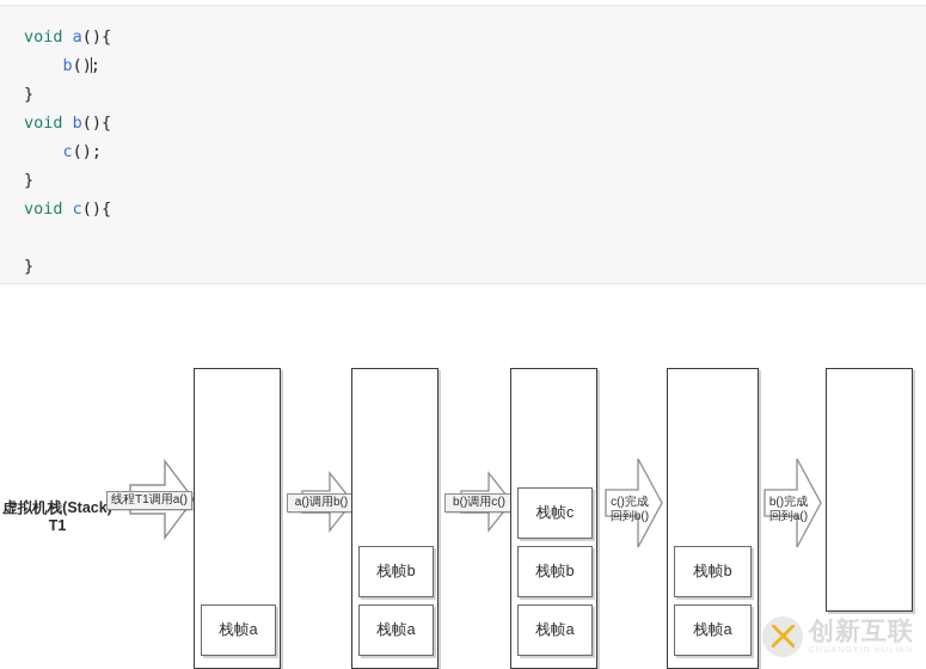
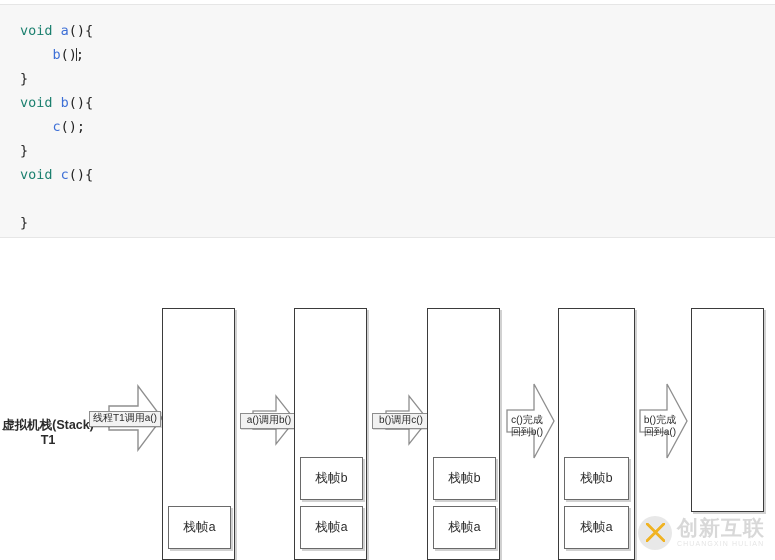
  void a(){ b(); } void b(){ c(); } void c(){ }
  虚拟机栈(Stack
  T1
  线程T1调用a()
  栈帧a
  a()调用b()
  栈帧b
  栈帧a
  b()调用c()
- 栈帧c
  栈帧b
  栈帧a
  c()完成
  回到b()
  栈帧b
  栈帧a
  b()完成
  回到a()
  创新互联
